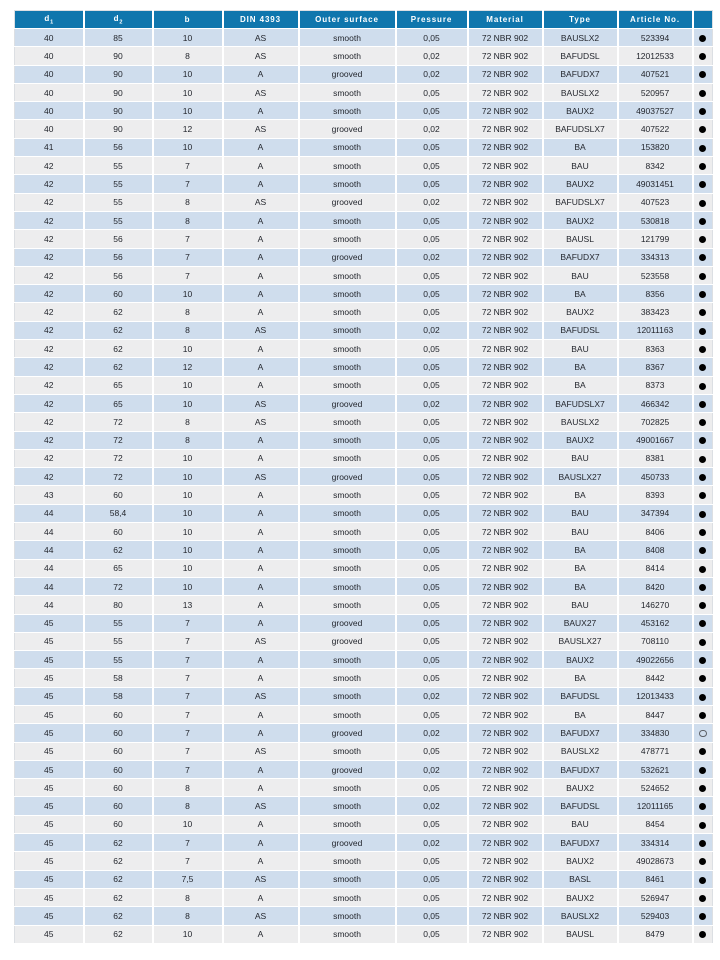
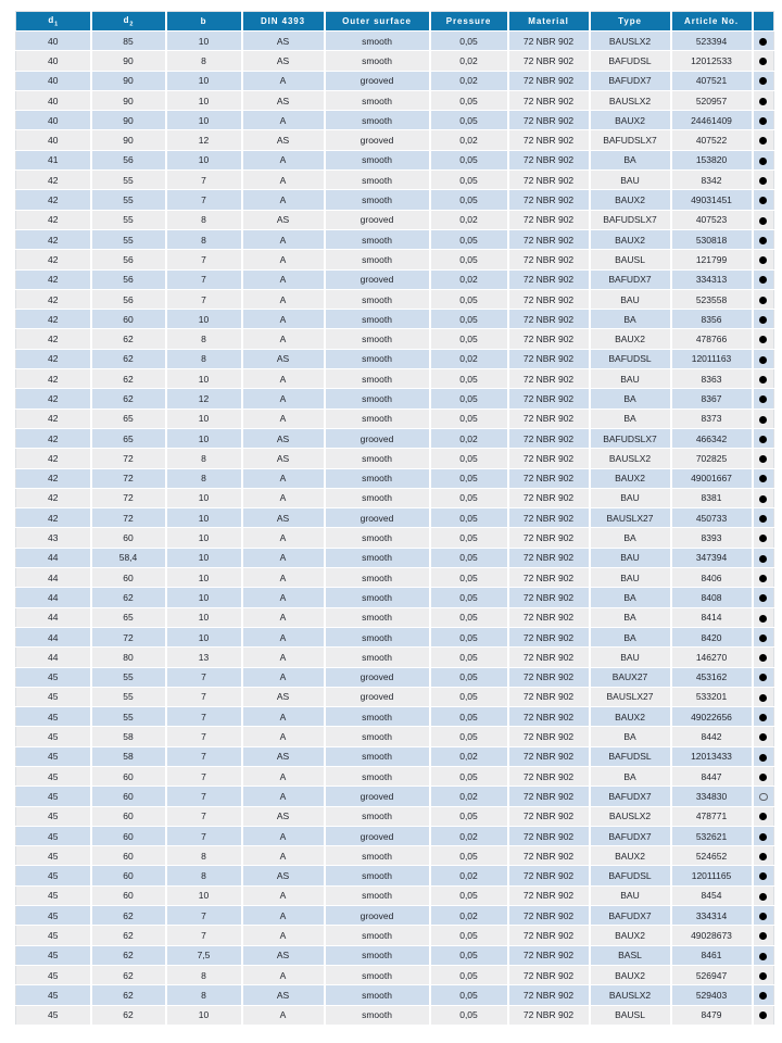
  d	d	b	DIN 4393	Outer surface	Pressure	Material	Type	Article No.
  40	85	10	AS	smooth	0,05	72 NBR 902	BAUSLX2	523394
  40	90	8	AS	smooth	0,02	72 NBR 902	BAFUDSL	12012533
  40	90	10	A	grooved	0,02	72 NBR 902	BAFUDX7	407521
  40	90	10	AS	smooth	0,05	72 NBR 902	BAUSLX2	520957
- 40	90	10	A	smooth	0,05	72 NBR 902	BAUX2	49037527
+ 40	90	10	A	smooth	0,05	72 NBR 902	BAUX2	24461409
  40	90	12	AS	grooved	0,02	72 NBR 902	BAFUDSLX7	407522
  41	56	10	A	smooth	0,05	72 NBR 902	BA	153820
  42	55	7	A	smooth	0,05	72 NBR 902	BAU	8342
  42	55	7	A	smooth	0,05	72 NBR 902	BAUX2	49031451
  42	55	8	AS	grooved	0,02	72 NBR 902	BAFUDSLX7	407523
  42	55	8	A	smooth	0,05	72 NBR 902	BAUX2	530818
  42	56	7	A	smooth	0,05	72 NBR 902	BAUSL	121799
  42	56	7	A	grooved	0,02	72 NBR 902	BAFUDX7	334313
  42	56	7	A	smooth	0,05	72 NBR 902	BAU	523558
  42	60	10	A	smooth	0,05	72 NBR 902	BA	8356
- 42	62	8	A	smooth	0,05	72 NBR 902	BAUX2	383423
+ 42	62	8	A	smooth	0,05	72 NBR 902	BAUX2	478766
  42	62	8	AS	smooth	0,02	72 NBR 902	BAFUDSL	12011163
  42	62	10	A	smooth	0,05	72 NBR 902	BAU	8363
  42	62	12	A	smooth	0,05	72 NBR 902	BA	8367
  42	65	10	A	smooth	0,05	72 NBR 902	BA	8373
  42	65	10	AS	grooved	0,02	72 NBR 902	BAFUDSLX7	466342
  42	72	8	AS	smooth	0,05	72 NBR 902	BAUSLX2	702825
  42	72	8	A	smooth	0,05	72 NBR 902	BAUX2	49001667
  42	72	10	A	smooth	0,05	72 NBR 902	BAU	8381
  42	72	10	AS	grooved	0,05	72 NBR 902	BAUSLX27	450733
  43	60	10	A	smooth	0,05	72 NBR 902	BA	8393
  44	58,4	10	A	smooth	0,05	72 NBR 902	BAU	347394
  44	60	10	A	smooth	0,05	72 NBR 902	BAU	8406
  44	62	10	A	smooth	0,05	72 NBR 902	BA	8408
  44	65	10	A	smooth	0,05	72 NBR 902	BA	8414
  44	72	10	A	smooth	0,05	72 NBR 902	BA	8420
  44	80	13	A	smooth	0,05	72 NBR 902	BAU	146270
  45	55	7	A	grooved	0,05	72 NBR 902	BAUX27	453162
- 45	55	7	AS	grooved	0,05	72 NBR 902	BAUSLX27	708110
+ 45	55	7	AS	grooved	0,05	72 NBR 902	BAUSLX27	533201
  45	55	7	A	smooth	0,05	72 NBR 902	BAUX2	49022656
  45	58	7	A	smooth	0,05	72 NBR 902	BA	8442
  45	58	7	AS	smooth	0,02	72 NBR 902	BAFUDSL	12013433
  45	60	7	A	smooth	0,05	72 NBR 902	BA	8447
  45	60	7	A	grooved	0,02	72 NBR 902	BAFUDX7	334830
  45	60	7	AS	smooth	0,05	72 NBR 902	BAUSLX2	478771
  45	60	7	A	grooved	0,02	72 NBR 902	BAFUDX7	532621
  45	60	8	A	smooth	0,05	72 NBR 902	BAUX2	524652
  45	60	8	AS	smooth	0,02	72 NBR 902	BAFUDSL	12011165
  45	60	10	A	smooth	0,05	72 NBR 902	BAU	8454
  45	62	7	A	grooved	0,02	72 NBR 902	BAFUDX7	334314
  45	62	7	A	smooth	0,05	72 NBR 902	BAUX2	49028673
  45	62	7,5	AS	smooth	0,05	72 NBR 902	BASL	8461
  45	62	8	A	smooth	0,05	72 NBR 902	BAUX2	526947
  45	62	8	AS	smooth	0,05	72 NBR 902	BAUSLX2	529403
  45	62	10	A	smooth	0,05	72 NBR 902	BAUSL	8479
